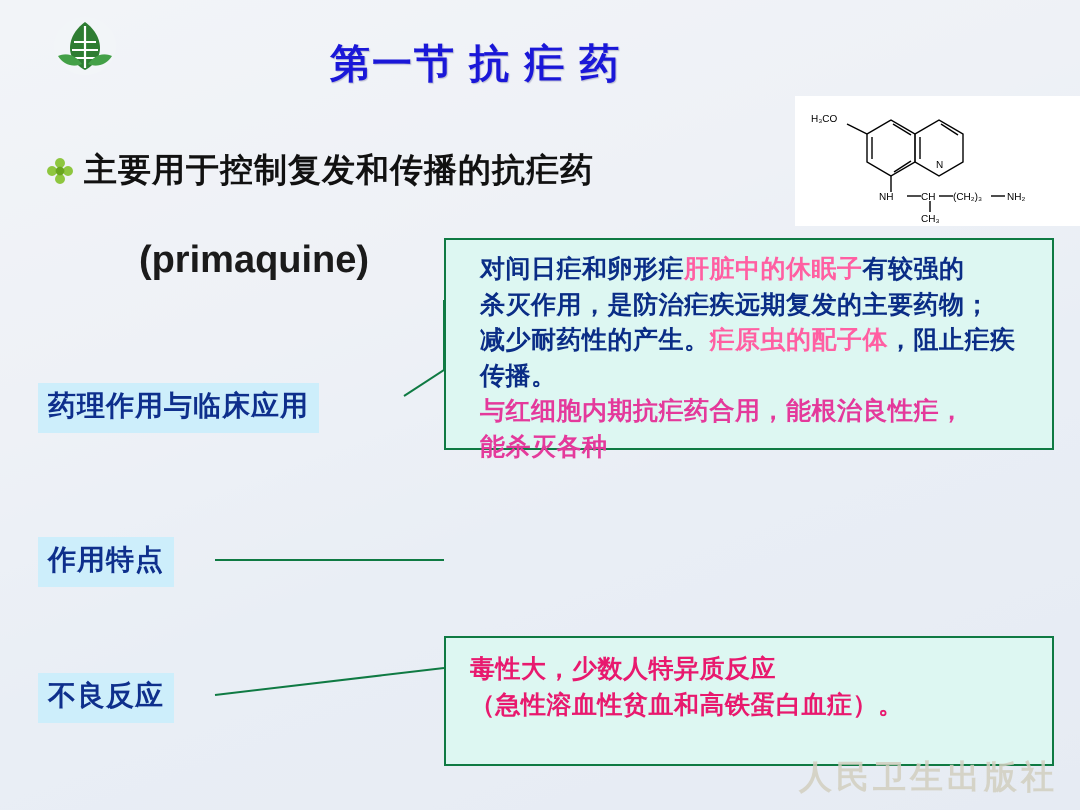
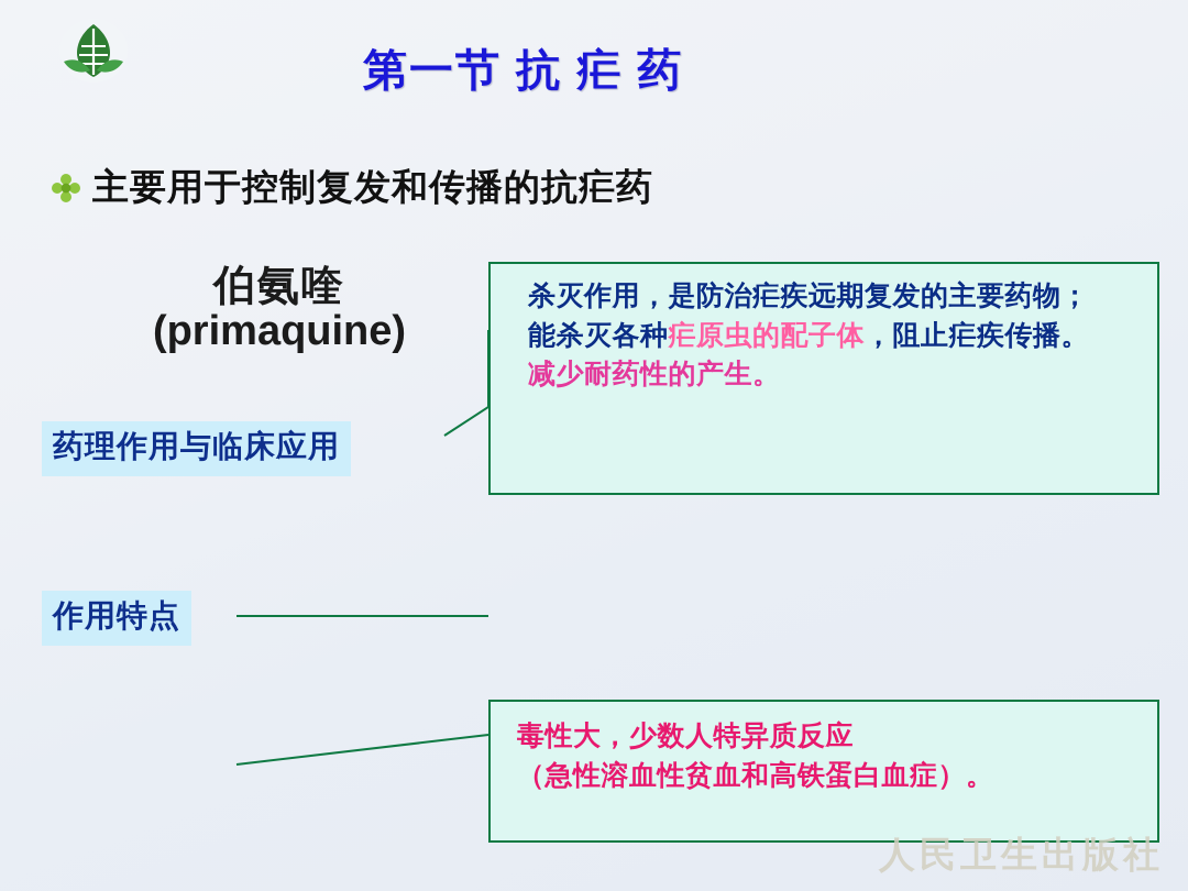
  第一节 抗 疟 药
- H₃CO
- N
- NH
- CH
- (CH₂)₃
- NH₂
- CH₃
  主要用于控制复发和传播的抗疟药
+ 伯氨喹
  (primaquine)
  药理作用与临床应用
  作用特点
- 不良反应
- 对间日疟和卵形疟肝脏中的休眠子有较强的
  杀灭作用，是防治疟疾远期复发的主要药物；
- 减少耐药性的产生。疟原虫的配子体，阻止疟疾传播。
+ 能杀灭各种疟原虫的配子体，阻止疟疾传播。
- 与红细胞内期抗疟药合用，能根治良性疟，
- 能杀灭各种
+ 减少耐药性的产生。
  毒性大，少数人特异质反应
  （急性溶血性贫血和高铁蛋白血症）。
  人民卫生出版社
